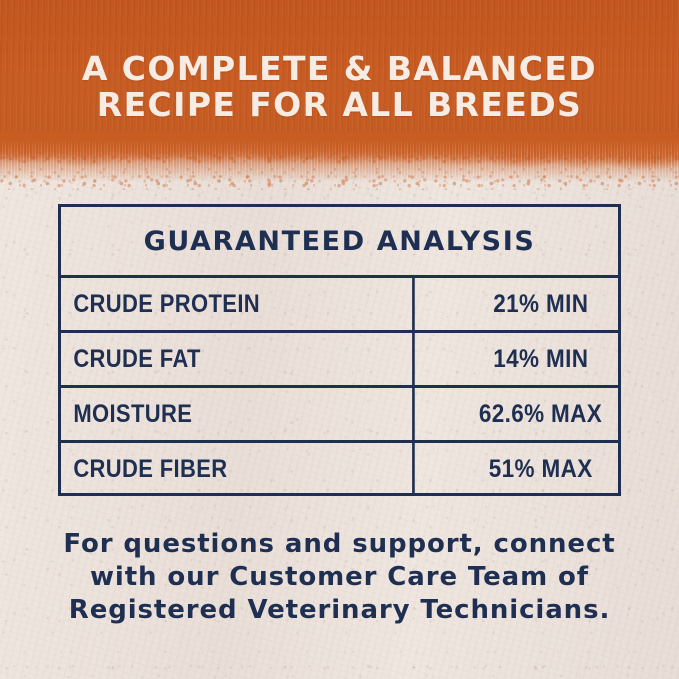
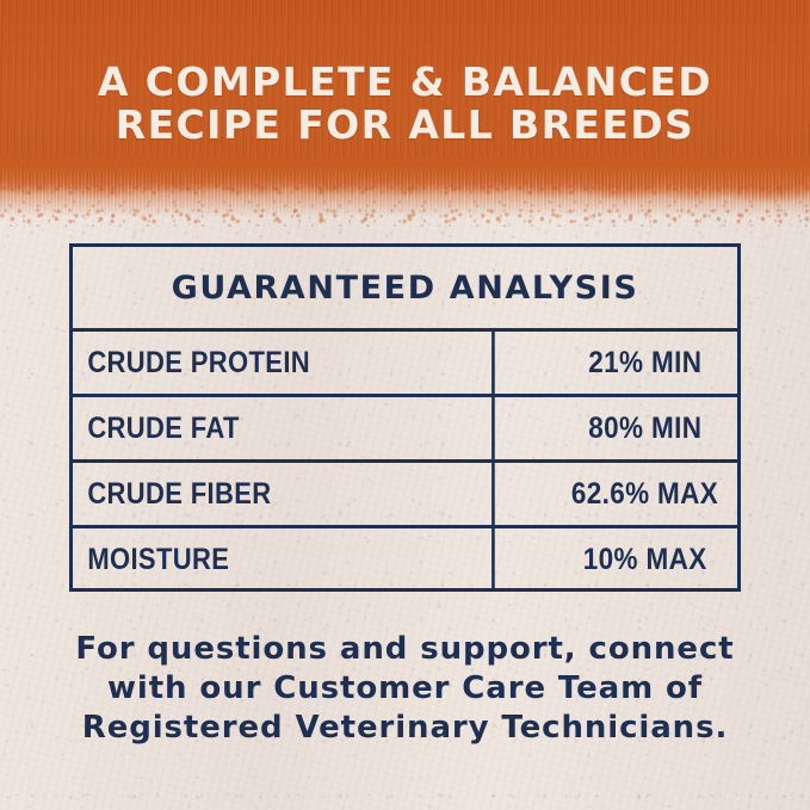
  A COMPLETE & BALANCED
  RECIPE FOR ALL BREEDS
  GUARANTEED ANALYSIS
  CRUDE PROTEIN
  21% MIN
  CRUDE FAT
- 14% MIN
+ 80% MIN
- MOISTURE
+ CRUDE FIBER
  62.6% MAX
- CRUDE FIBER
+ MOISTURE
- 51% MAX
+ 10% MAX
  For questions and support, connect
  with our Customer Care Team of
  Registered Veterinary Technicians.
